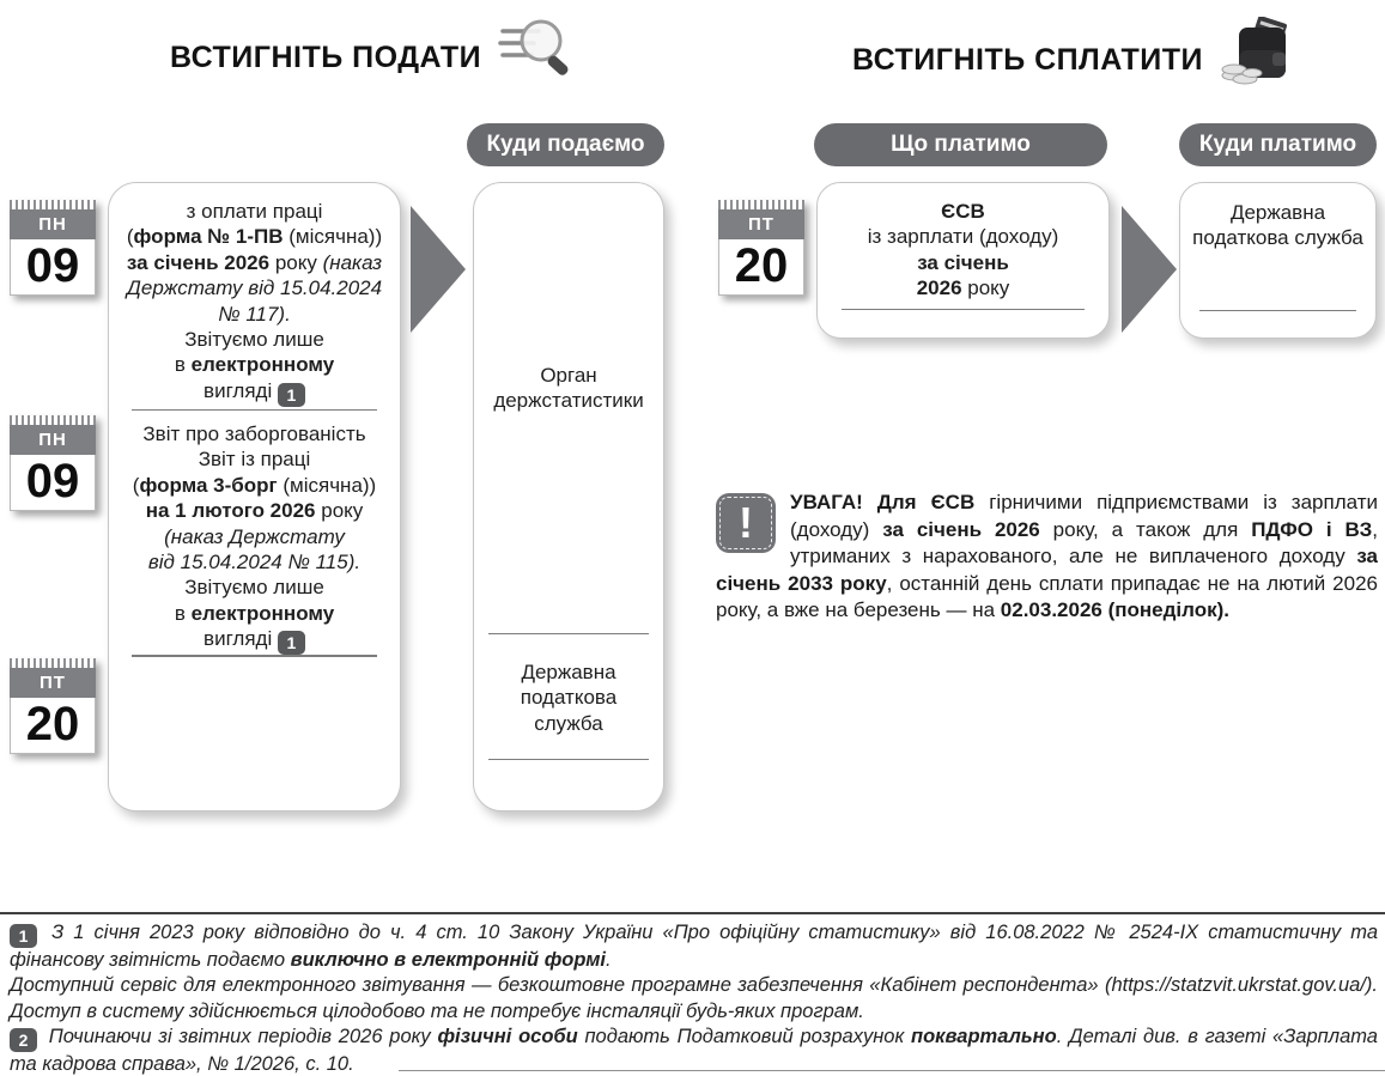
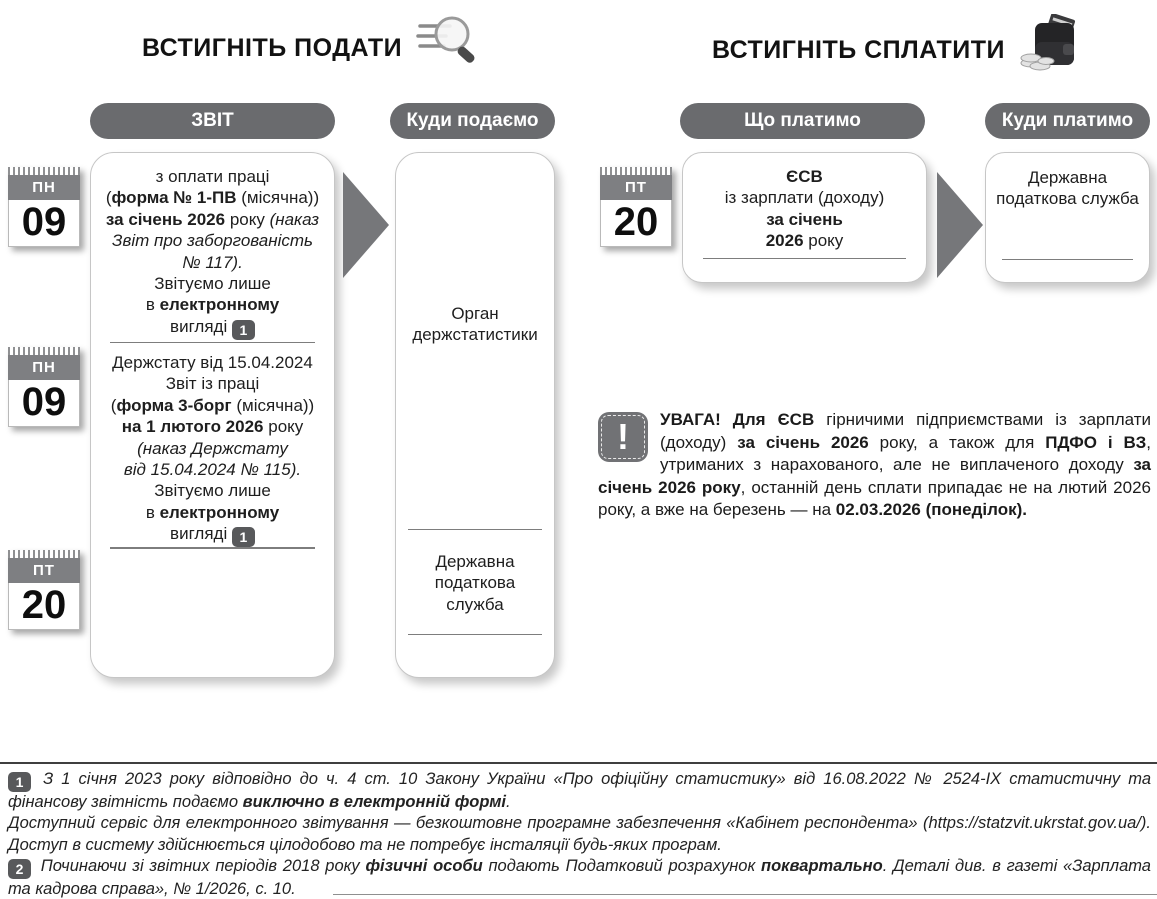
  ВСТИГНІТЬ ПОДАТИ
  ВСТИГНІТЬ СПЛАТИТИ
+ ЗВІТ
  Куди подаємо
  Що платимо
  Куди платимо
  ПН
  09
  ПН
  09
  ПТ
  20
  ПТ
  20
  з оплати праці
  (форма № 1-ПВ (місячна))
  за січень 2026 року (наказ
- Держстату від 15.04.2024
+ Звіт про заборгованість
  № 117).
  Звітуємо лише
  в електронному
  вигляді 1
- Звіт про заборгованість
+ Держстату від 15.04.2024
  Звіт із праці
  (форма 3-борг (місячна))
  на 1 лютого 2026 року
  (наказ Держстату
  від 15.04.2024 № 115).
  Звітуємо лише
  в електронному
  вигляді 1
  Орган держстатистики
  Державна податкова служба
  ЄСВ
  із зарплати (доходу)
  за січень
  2026 року
  Державна податкова служба
  !
- УВАГА! Для ЄСВ гірничими підприємствами із зарплати (доходу) за січень 2026 року, а також для ПДФО і ВЗ, утриманих з нарахованого, але не виплаченого доходу за січень 2033 року, останній день сплати припадає не на лютий 2026 року, а вже на березень — на 02.03.2026 (понеділок).
+ УВАГА! Для ЄСВ гірничими підприємствами із зарплати (доходу) за січень 2026 року, а також для ПДФО і ВЗ, утриманих з нарахованого, але не виплаченого доходу за січень 2026 року, останній день сплати припадає не на лютий 2026 року, а вже на березень — на 02.03.2026 (понеділок).
  1 З 1 січня 2023 року відповідно до ч. 4 ст. 10 Закону України «Про офіційну статистику» від 16.08.2022 № 2524-IX статистичну та фінансову звітність подаємо виключно в електронній формі.
  Доступний сервіс для електронного звітування — безкоштовне програмне забезпечення «Кабінет респондента» (https://statzvit.ukrstat.gov.ua/). Доступ в систему здійснюється цілодобово та не потребує інсталяції будь-яких програм.
- 2 Починаючи зі звітних періодів 2026 року фізичні особи подають Податковий розрахунок поквартально. Деталі див. в газеті «Зарплата та кадрова справа», № 1/2026, с. 10.
+ 2 Починаючи зі звітних періодів 2018 року фізичні особи подають Податковий розрахунок поквартально. Деталі див. в газеті «Зарплата та кадрова справа», № 1/2026, с. 10.
